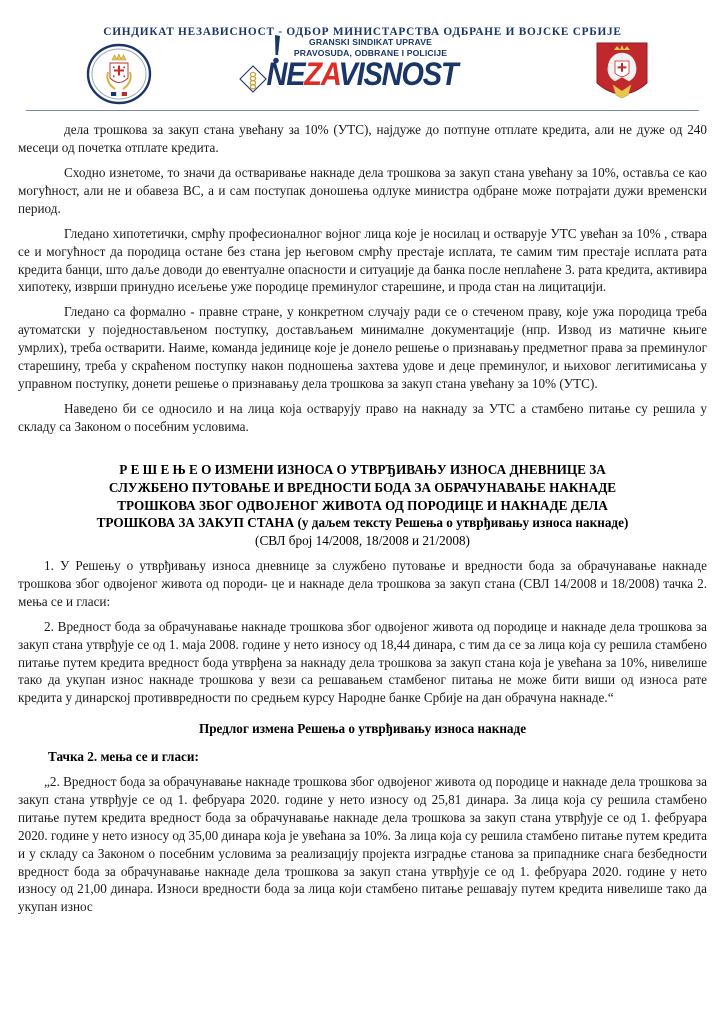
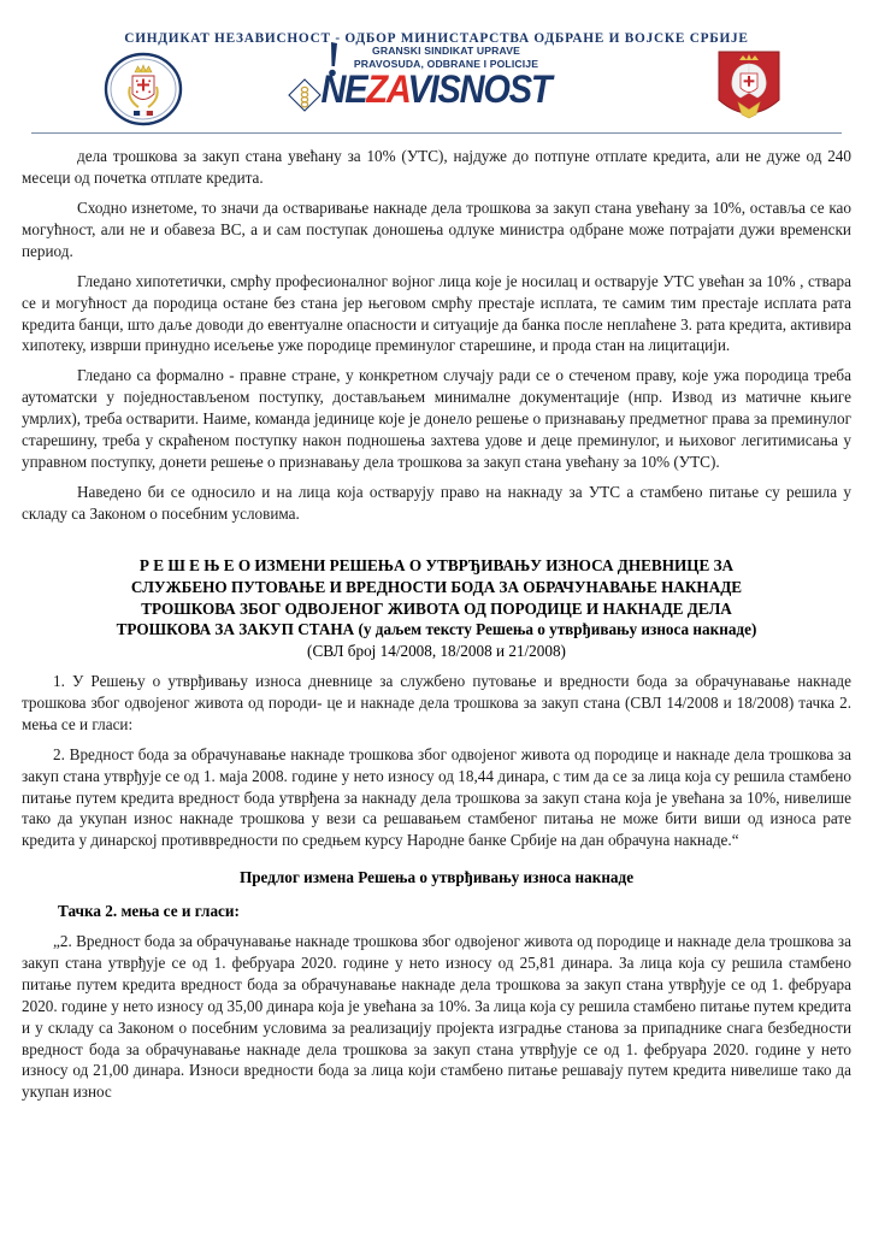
  СИНДИКАТ НЕЗАВИСНОСТ - ОДБОР МИНИСТАРСТВА ОДБРАНЕ И ВОЈСКЕ СРБИЈЕ
  GRANSKI SINDIKAT UPRAVE
  PRAVOSUDA, ODBRANE I POLICIJE
  NEZAVISNOST
  дела трошкова за закуп стана увећану за 10% (УТС), најдуже до потпуне отплате кредита, али не дуже од 240 месеци од почетка отплате кредита.
  Сходно изнетоме, то значи да остваривање накнаде дела трошкова за закуп стана увећану за 10%, оставља се као могућност, али не и обавеза ВС, а и сам поступак доношења одлуке министра одбране може потрајати дужи временски период.
  Гледано хипотетички, смрћу професионалног војног лица које је носилац и остварује УТС увећан за 10% , ствара се и могућност да породица остане без стана јер његовом смрћу престаје исплата, те самим тим престаје исплата рата кредита банци, што даље доводи до евентуалне опасности и ситуације да банка после неплаћене 3. рата кредита, активира хипотеку, изврши принудно исељење уже породице преминулог старешине, и прода стан на лицитацији.
  Гледано са формално - правне стране, у конкретном случају ради се о стеченом праву, које ужа породица треба аутоматски у поједностављеном поступку, достављањем минималне документације (нпр. Извод из матичне књиге умрлих), треба остварити. Наиме, команда јединице које је донело решење о признавању предметног права за преминулог старешину, треба у скраћеном поступку након подношења захтева удове и деце преминулог, и њиховог легитимисања у управном поступку, донети решење о признавању дела трошкова за закуп стана увећану за 10% (УТС).
  Наведено би се односило и на лица која остварују право на накнаду за УТС а стамбено питање су решила у складу са Законом о посебним условима.
- Р Е Ш Е Њ Е О ИЗМЕНИ ИЗНОСА О УТВРЂИВАЊУ ИЗНОСА ДНЕВНИЦЕ ЗА
+ Р Е Ш Е Њ Е О ИЗМЕНИ РЕШЕЊА О УТВРЂИВАЊУ ИЗНОСА ДНЕВНИЦЕ ЗА
  СЛУЖБЕНО ПУТОВАЊЕ И ВРЕДНОСТИ БОДА ЗА ОБРАЧУНАВАЊЕ НАКНАДЕ
  ТРОШКОВА ЗБОГ ОДВОЈЕНОГ ЖИВОТА ОД ПОРОДИЦЕ И НАКНАДЕ ДЕЛА
  ТРОШКОВА ЗА ЗАКУП СТАНА (у даљем тексту Решења о утврђивању износа накнаде)
  (СВЛ број 14/2008, 18/2008 и 21/2008)
  1. У Решењу о утврђивању износа дневнице за службено путовање и вредности бода за обрачунавање накнаде трошкова због одвојеног живота од породи- це и накнаде дела трошкова за закуп стана (СВЛ 14/2008 и 18/2008) тачка 2. мења се и гласи:
  2. Вредност бода за обрачунавање накнаде трошкова због одвојеног живота од породице и накнаде дела трошкова за закуп стана утврђује се од 1. маја 2008. године у нето износу од 18,44 динара, с тим да се за лица која су решила стамбено питање путем кредита вредност бода утврђена за накнаду дела трошкова за закуп стана која је увећана за 10%, нивелише тако да укупан износ накнаде трошкова у вези са решавањем стамбеног питања не може бити виши од износа рате кредита у динарској противвредности по средњем курсу Народне банке Србије на дан обрачуна накнаде.“
  Предлог измена Решења о утврђивању износа накнаде
  Тачка 2. мења се и гласи:
  „2. Вредност бода за обрачунавање накнаде трошкова због одвојеног живота од породице и накнаде дела трошкова за закуп стана утврђује се од 1. фебруара 2020. године у нето износу од 25,81 динара. За лица која су решила стамбено питање путем кредита вредност бода за обрачунавање накнаде дела трошкова за закуп стана утврђује се од 1. фебруара 2020. године у нето износу од 35,00 динара која је увећана за 10%. За лица која су решила стамбено питање путем кредита и у складу са Законом о посебним условима за реализацију пројекта изградње станова за припаднике снага безбедности вредност бода за обрачунавање накнаде дела трошкова за закуп стана утврђује се од 1. фебруара 2020. године у нето износу од 21,00 динара. Износи вредности бода за лица који стамбено питање решавају путем кредита нивелише тако да укупан износ
